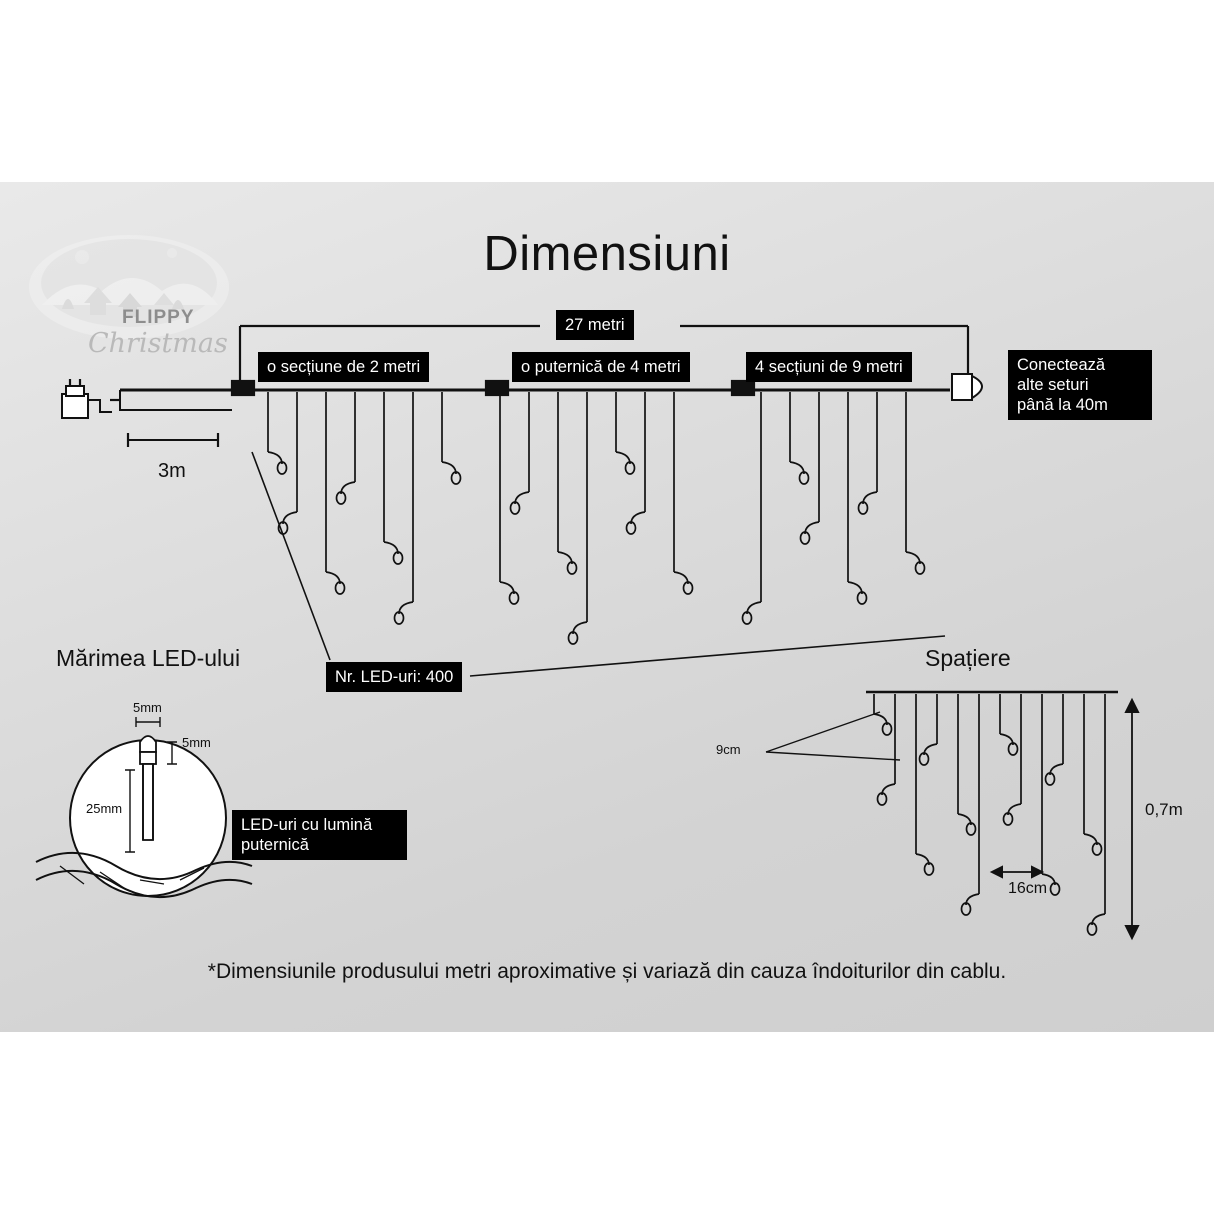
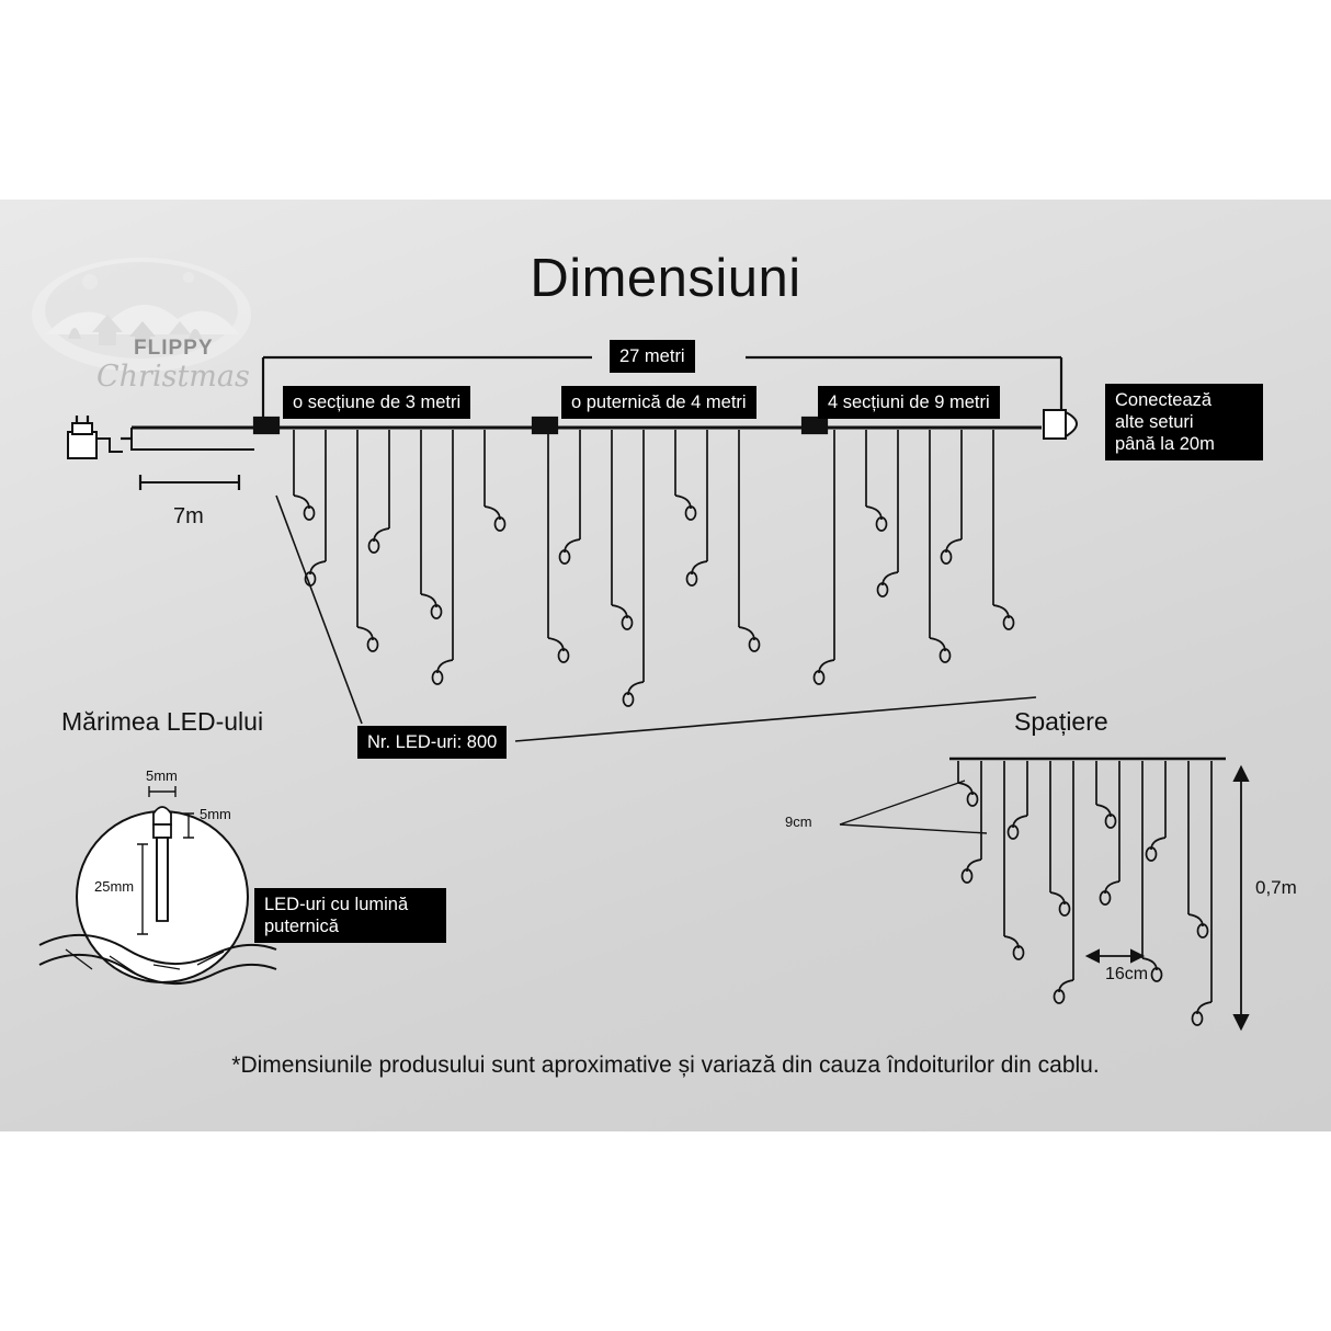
  FLIPPY
  Christmas
  Dimensiuni
  27 metri
- o secțiune de 2 metri
+ o secțiune de 3 metri
  o puternică de 4 metri
  4 secțiuni de 9 metri
  Conectează
  alte seturi
- până la 40m
+ până la 20m
- Nr. LED-uri: 400
+ Nr. LED-uri: 800
- 3m
+ 7m
  Mărimea LED-ului
  5mm
  5mm
  25mm
  LED-uri cu lumină
  puternică
  Spațiere
  9cm
  16cm
  0,7m
- *Dimensiunile produsului metri aproximative și variază din cauza îndoiturilor din cablu.
+ *Dimensiunile produsului sunt aproximative și variază din cauza îndoiturilor din cablu.
